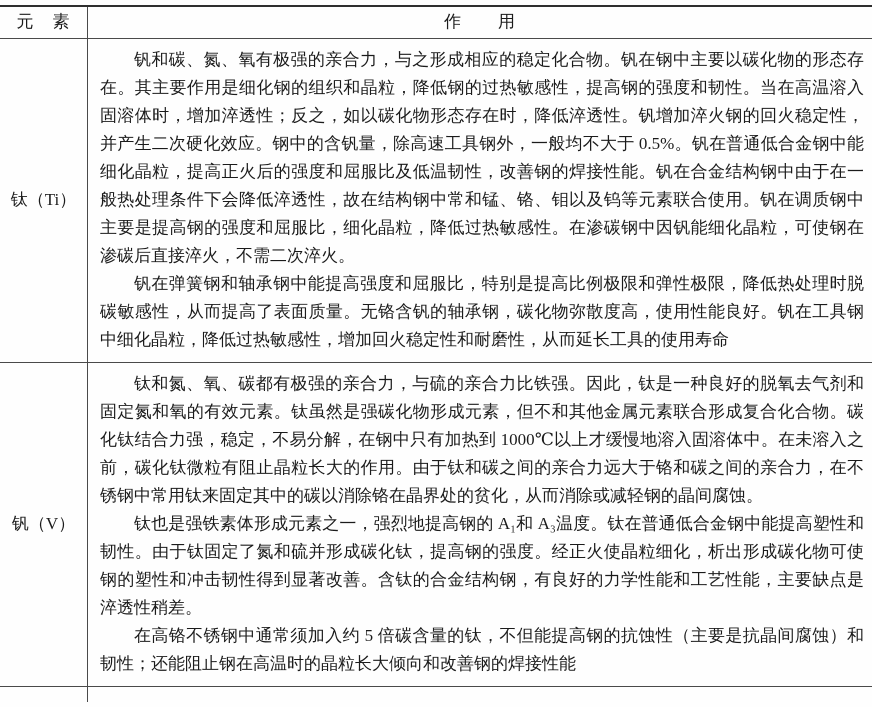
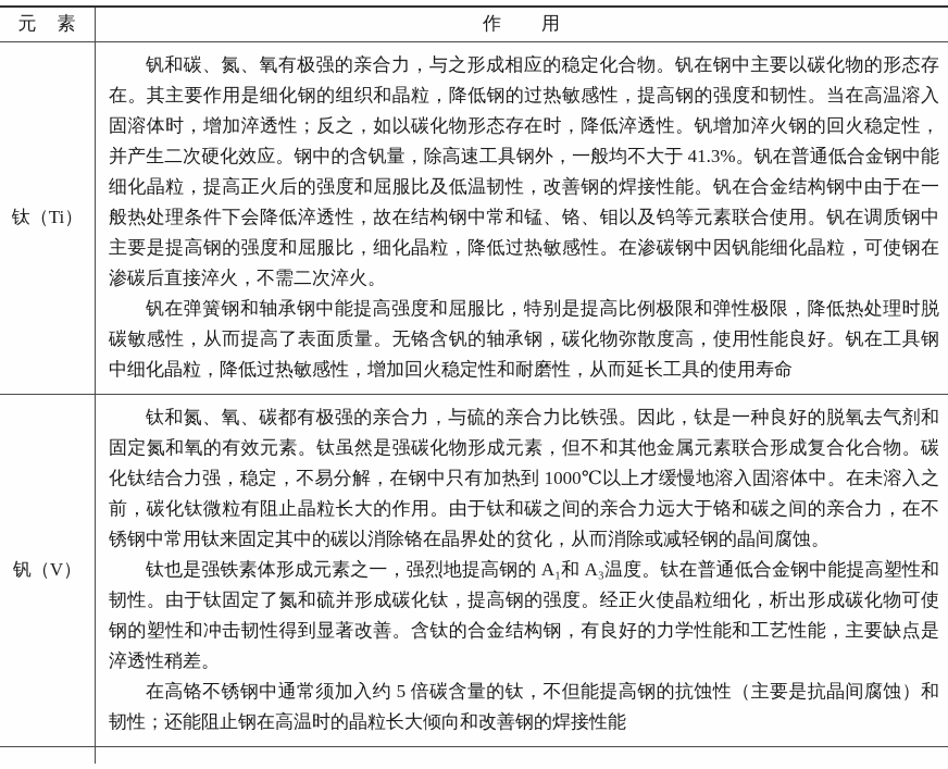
  元 素
  作 用
  钛（Ti）
- 钒和碳、氮、氧有极强的亲合力，与之形成相应的稳定化合物。钒在钢中主要以碳化物的形态存在。其主要作用是细化钢的组织和晶粒，降低钢的过热敏感性，提高钢的强度和韧性。当在高温溶入固溶体时，增加淬透性；反之，如以碳化物形态存在时，降低淬透性。钒增加淬火钢的回火稳定性，并产生二次硬化效应。钢中的含钒量，除高速工具钢外，一般均不大于 0.5%。钒在普通低合金钢中能细化晶粒，提高正火后的强度和屈服比及低温韧性，改善钢的焊接性能。钒在合金结构钢中由于在一般热处理条件下会降低淬透性，故在结构钢中常和锰、铬、钼以及钨等元素联合使用。钒在调质钢中主要是提高钢的强度和屈服比，细化晶粒，降低过热敏感性。在渗碳钢中因钒能细化晶粒，可使钢在渗碳后直接淬火，不需二次淬火。
+ 钒和碳、氮、氧有极强的亲合力，与之形成相应的稳定化合物。钒在钢中主要以碳化物的形态存在。其主要作用是细化钢的组织和晶粒，降低钢的过热敏感性，提高钢的强度和韧性。当在高温溶入固溶体时，增加淬透性；反之，如以碳化物形态存在时，降低淬透性。钒增加淬火钢的回火稳定性，并产生二次硬化效应。钢中的含钒量，除高速工具钢外，一般均不大于 41.3%。钒在普通低合金钢中能细化晶粒，提高正火后的强度和屈服比及低温韧性，改善钢的焊接性能。钒在合金结构钢中由于在一般热处理条件下会降低淬透性，故在结构钢中常和锰、铬、钼以及钨等元素联合使用。钒在调质钢中主要是提高钢的强度和屈服比，细化晶粒，降低过热敏感性。在渗碳钢中因钒能细化晶粒，可使钢在渗碳后直接淬火，不需二次淬火。
  钒在弹簧钢和轴承钢中能提高强度和屈服比，特别是提高比例极限和弹性极限，降低热处理时脱碳敏感性，从而提高了表面质量。无铬含钒的轴承钢，碳化物弥散度高，使用性能良好。钒在工具钢中细化晶粒，降低过热敏感性，增加回火稳定性和耐磨性，从而延长工具的使用寿命
  钒（V）
  钛和氮、氧、碳都有极强的亲合力，与硫的亲合力比铁强。因此，钛是一种良好的脱氧去气剂和固定氮和氧的有效元素。钛虽然是强碳化物形成元素，但不和其他金属元素联合形成复合化合物。碳化钛结合力强，稳定，不易分解，在钢中只有加热到 1000℃以上才缓慢地溶入固溶体中。在未溶入之前，碳化钛微粒有阻止晶粒长大的作用。由于钛和碳之间的亲合力远大于铬和碳之间的亲合力，在不锈钢中常用钛来固定其中的碳以消除铬在晶界处的贫化，从而消除或减轻钢的晶间腐蚀。
  钛也是强铁素体形成元素之一，强烈地提高钢的 A₁和 A₃温度。钛在普通低合金钢中能提高塑性和韧性。由于钛固定了氮和硫并形成碳化钛，提高钢的强度。经正火使晶粒细化，析出形成碳化物可使钢的塑性和冲击韧性得到显著改善。含钛的合金结构钢，有良好的力学性能和工艺性能，主要缺点是淬透性稍差。
  在高铬不锈钢中通常须加入约 5 倍碳含量的钛，不但能提高钢的抗蚀性（主要是抗晶间腐蚀）和韧性；还能阻止钢在高温时的晶粒长大倾向和改善钢的焊接性能
